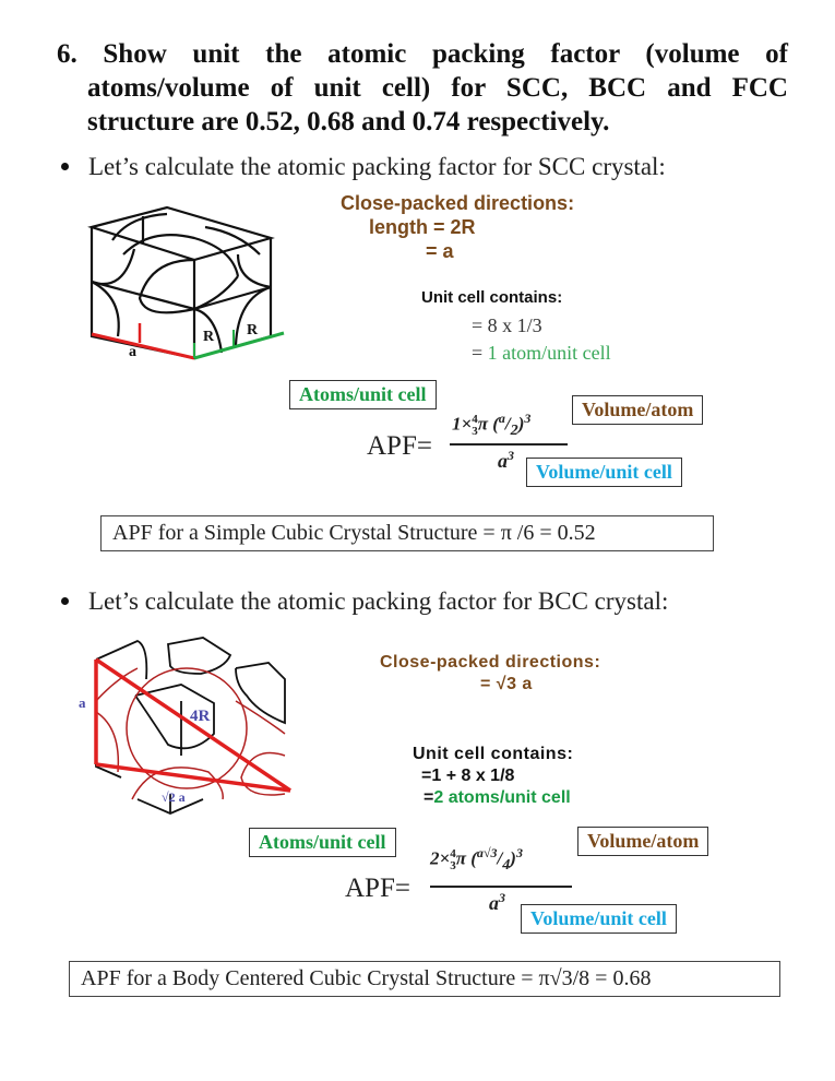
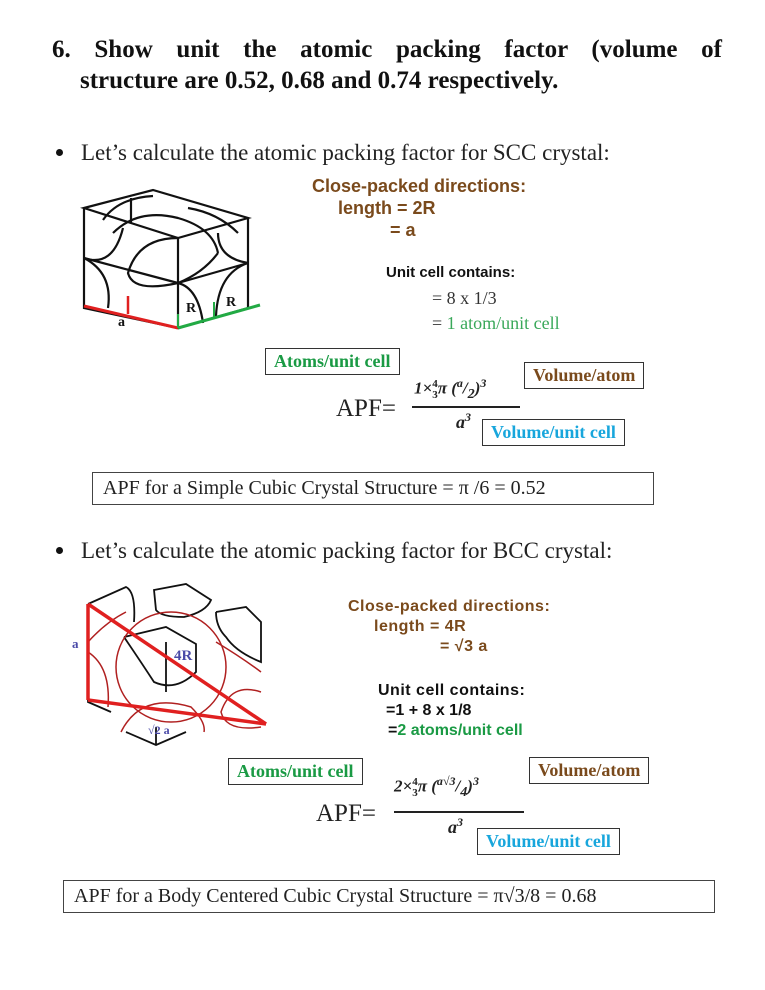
  6. Show unit the atomic packing factor (volume of
- atoms/volume of unit cell) for SCC, BCC and FCC
  structure are 0.52, 0.68 and 0.74 respectively.
  Let’s calculate the atomic packing factor for SCC crystal:
  a
  R
  R
  Close-packed directions:
  length = 2R
  = a
  Unit cell contains:
  = 8 x 1/3
  = 1 atom/unit cell
  Atoms/unit cell
  Volume/atom
  APF=
  1×
  4
  3
  π (a/2)3
  a3
  Volume/unit cell
  APF for a Simple Cubic Crystal Structure = π /6 = 0.52
  Let’s calculate the atomic packing factor for BCC crystal:
  a
  4R
  √2 a
  Close-packed directions:
+ length = 4R
  = √3 a
  Unit cell contains:
  =1 + 8 x 1/8
  =2 atoms/unit cell
  Atoms/unit cell
  Volume/atom
  APF=
  2×
  4
  3
  π (a√3/4)3
  a3
  Volume/unit cell
  APF for a Body Centered Cubic Crystal Structure = π√3/8 = 0.68
